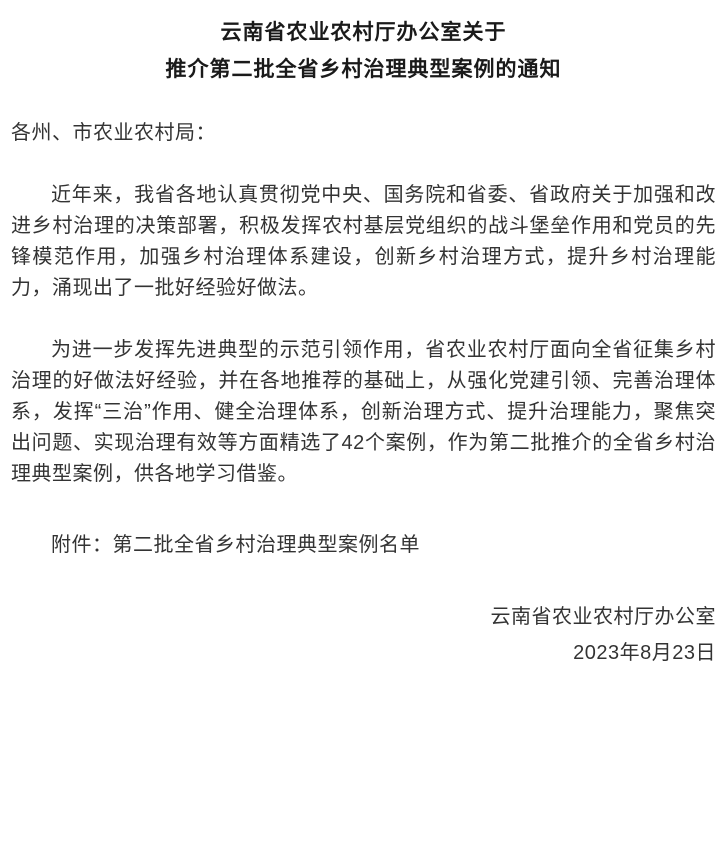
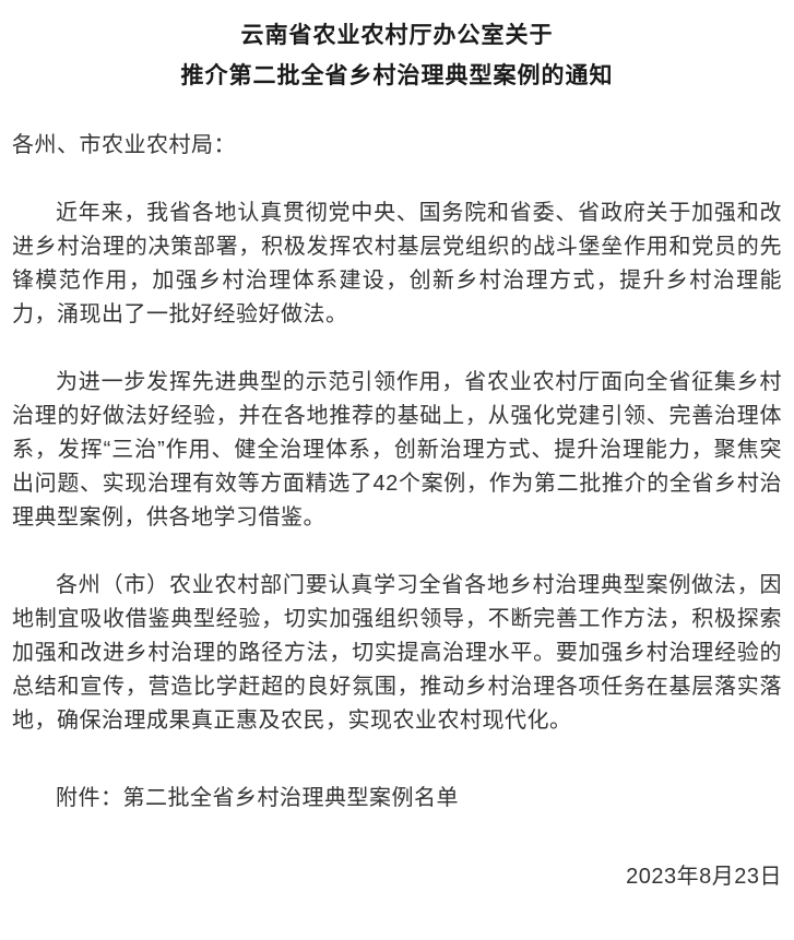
  云南省农业农村厅办公室关于
  推介第二批全省乡村治理典型案例的通知
  各州、市农业农村局：
  近年来，我省各地认真贯彻党中央、国务院和省委、省政府关于加强和改进乡村治理的决策部署，积极发挥农村基层党组织的战斗堡垒作用和党员的先锋模范作用，加强乡村治理体系建设，创新乡村治理方式，提升乡村治理能力，涌现出了一批好经验好做法。
  为进一步发挥先进典型的示范引领作用，省农业农村厅面向全省征集乡村治理的好做法好经验，并在各地推荐的基础上，从强化党建引领、完善治理体系，发挥“三治”作用、健全治理体系，创新治理方式、提升治理能力，聚焦突出问题、实现治理有效等方面精选了42个案例，作为第二批推介的全省乡村治理典型案例，供各地学习借鉴。
+ 各州（市）农业农村部门要认真学习全省各地乡村治理典型案例做法，因地制宜吸收借鉴典型经验，切实加强组织领导，不断完善工作方法，积极探索加强和改进乡村治理的路径方法，切实提高治理水平。要加强乡村治理经验的总结和宣传，营造比学赶超的良好氛围，推动乡村治理各项任务在基层落实落地，确保治理成果真正惠及农民，实现农业农村现代化。
  附件：第二批全省乡村治理典型案例名单
- 云南省农业农村厅办公室
  2023年8月23日
